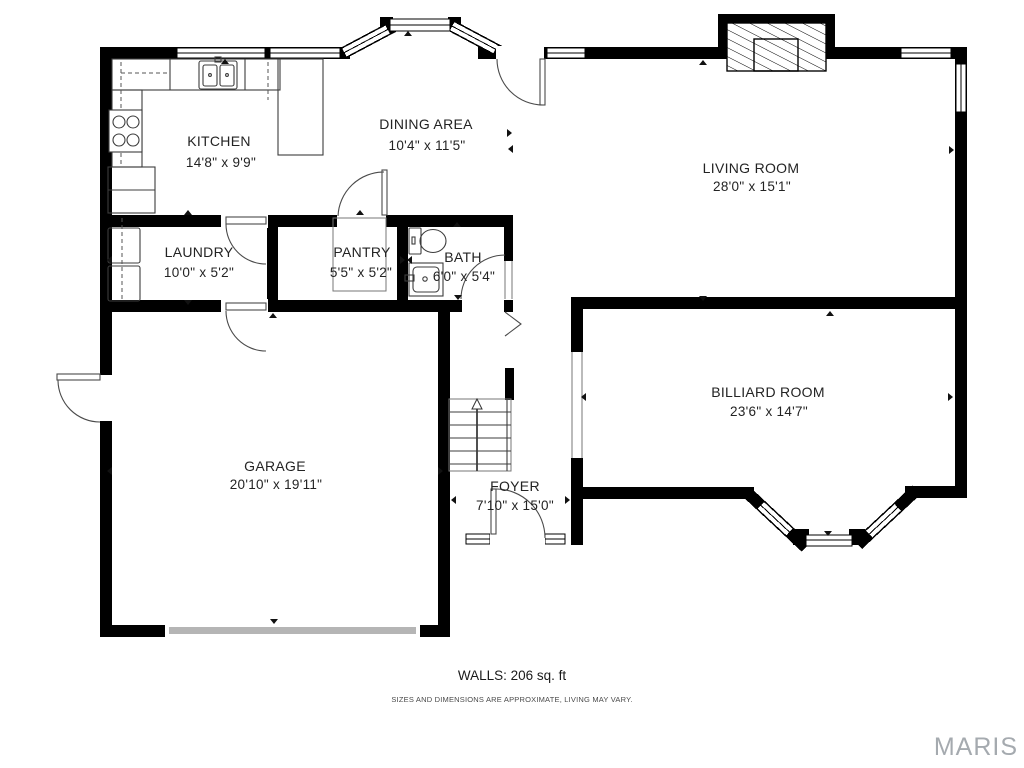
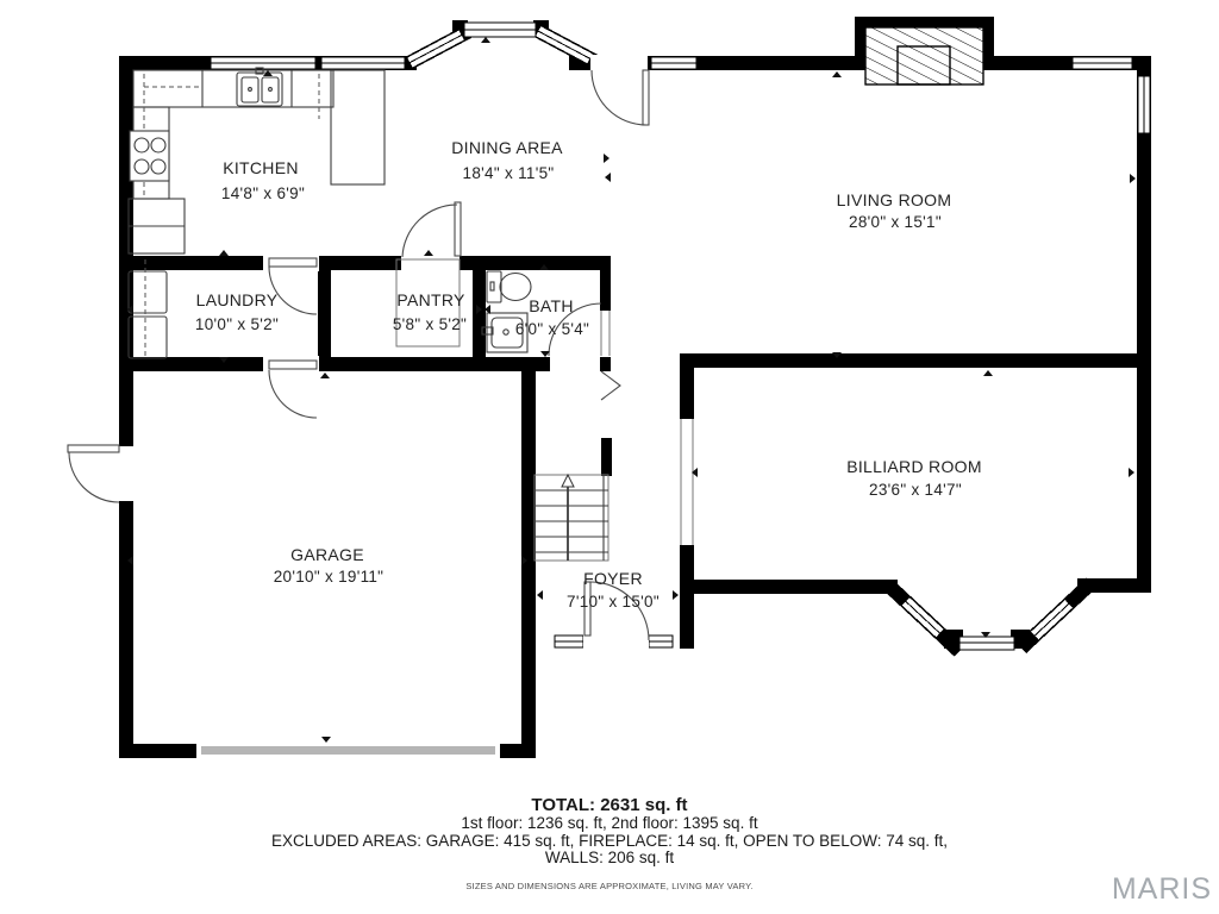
  KITCHEN
- 14'8" x 9'9"
+ 14'8" x 6'9"
  DINING AREA
- 10'4" x 11'5"
+ 18'4" x 11'5"
  LIVING ROOM
  28'0" x 15'1"
  LAUNDRY
  10'0" x 5'2"
  PANTRY
- 5'5" x 5'2"
+ 5'8" x 5'2"
  BATH
  6'0" x 5'4"
  GARAGE
  20'10" x 19'11"
  FOYER
  7'10" x 15'0"
  BILLIARD ROOM
  23'6" x 14'7"
+ TOTAL: 2631 sq. ft
+ 1st floor: 1236 sq. ft, 2nd floor: 1395 sq. ft
+ EXCLUDED AREAS: GARAGE: 415 sq. ft, FIREPLACE: 14 sq. ft, OPEN TO BELOW: 74 sq. ft,
  WALLS: 206 sq. ft
  SIZES AND DIMENSIONS ARE APPROXIMATE, LIVING MAY VARY.
  MARIS
